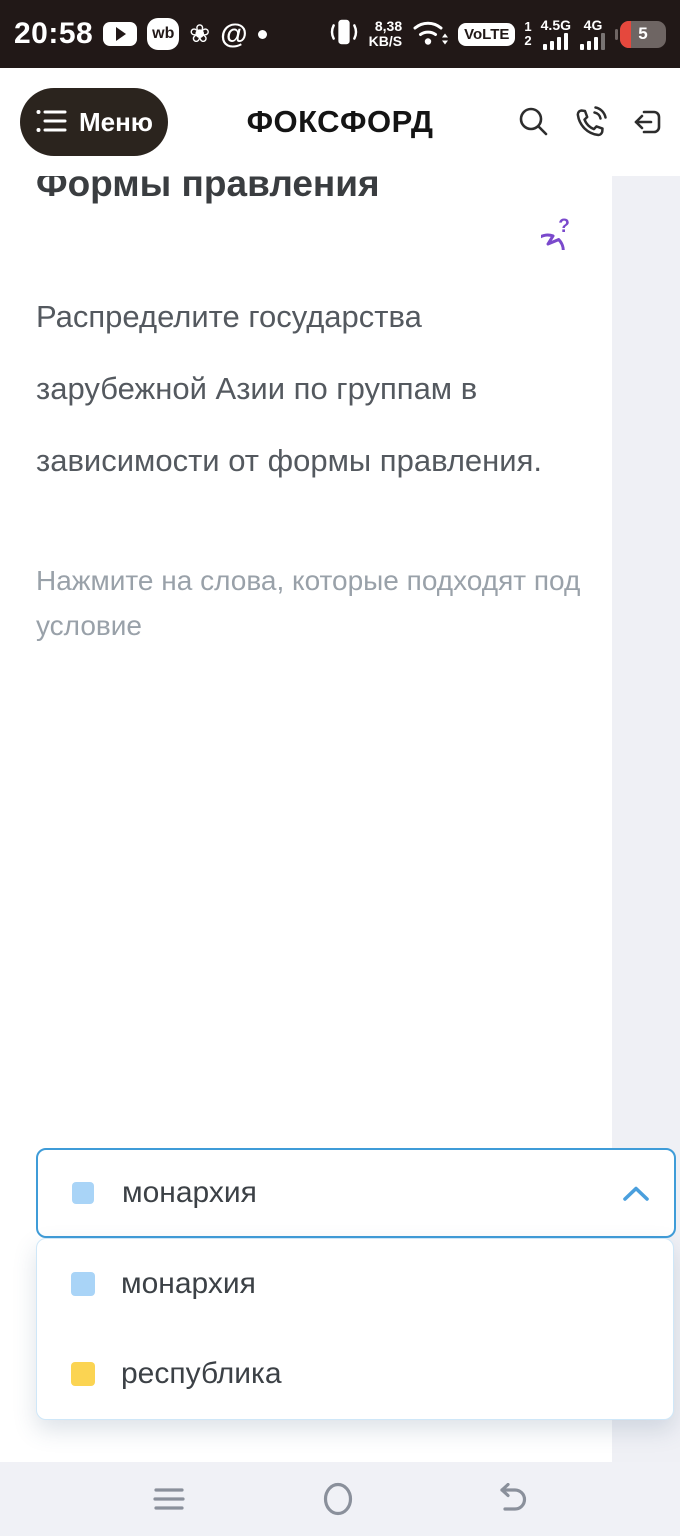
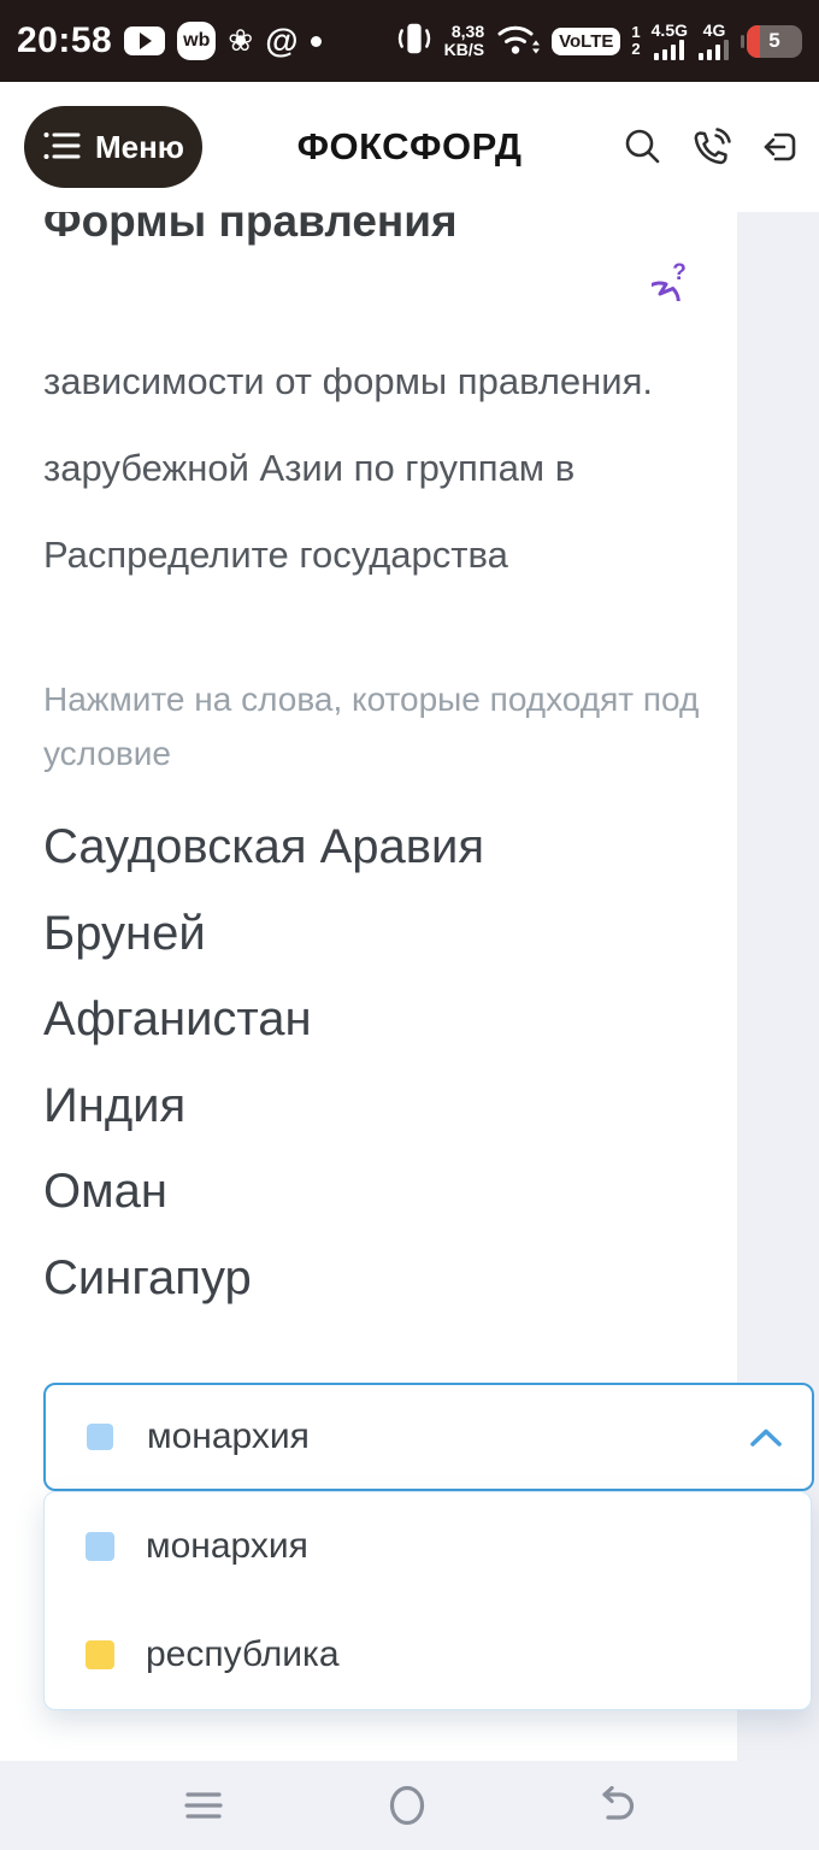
  20:58
  wb
  ❀
  @
  8,38
  KB/S
  VoLTE
  1
  2
  4.5G
  4G
  5
  Формы правления
  Меню
  ФОКСФОРД
  ?
- Распределите государства
+ зависимости от формы правления.
  зарубежной Азии по группам в
- зависимости от формы правления.
+ Распределите государства
  Нажмите на слова, которые подходят под
  условие
+ Саудовская Аравия
+ Бруней
+ Афганистан
+ Индия
+ Оман
+ Сингапур
  монархия
  монархия
  республика
